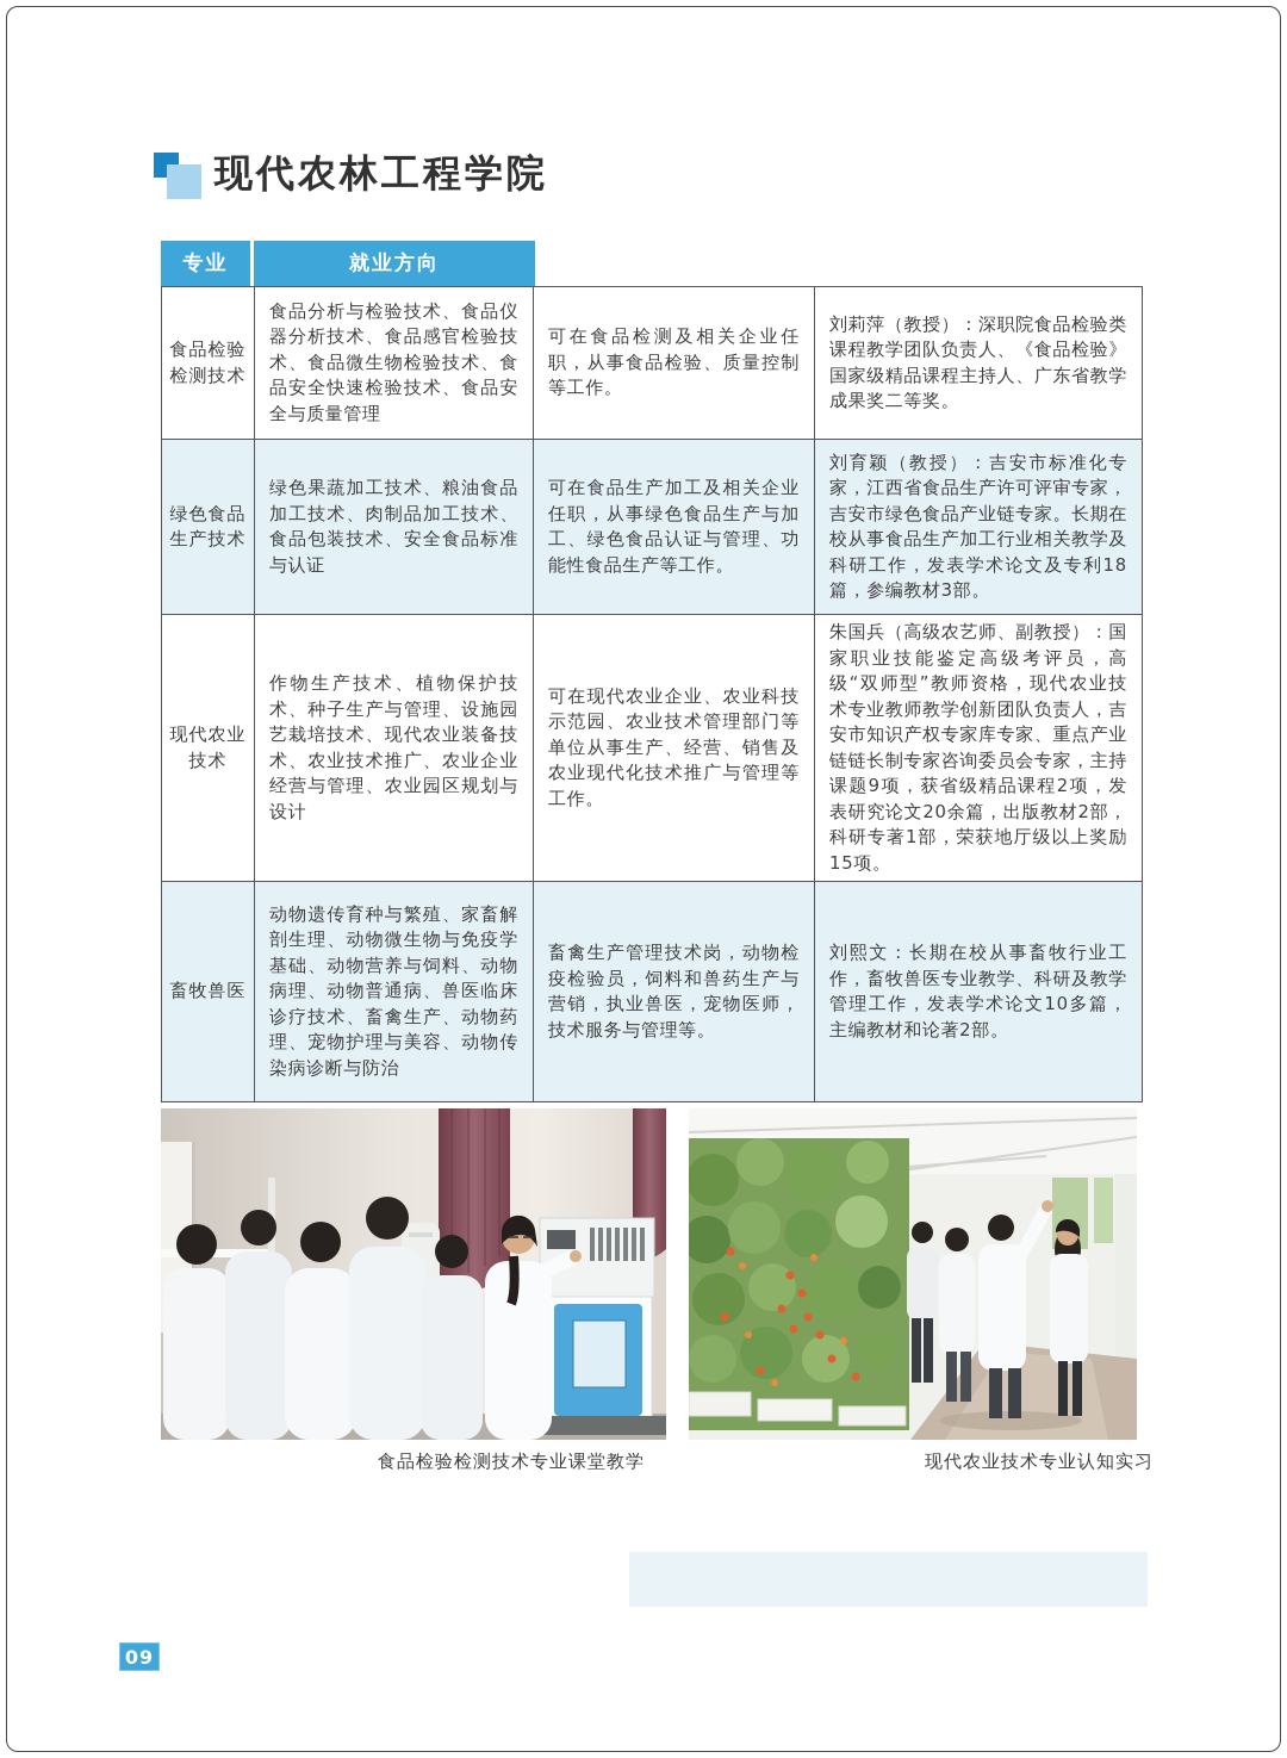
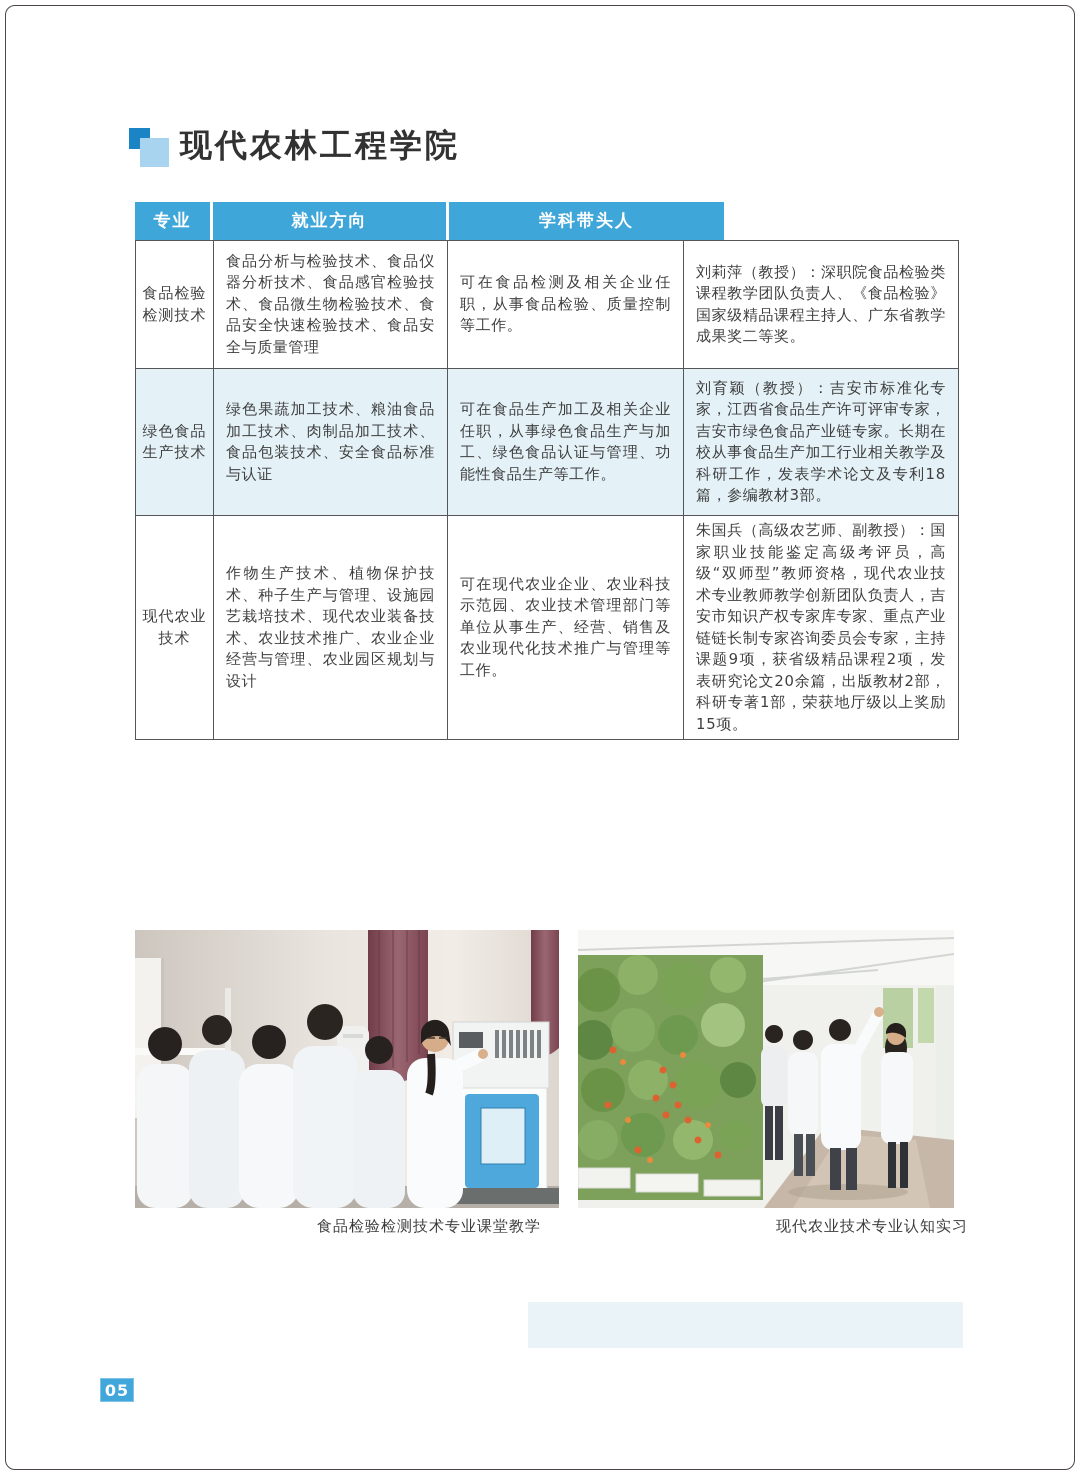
  现代农林工程学院
  专业
  就业方向
+ 学科带头人
  食品检验检测技术	食品分析与检验技术、食品仪器分析技术、食品感官检验技术、食品微生物检验技术、食品安全快速检验技术、食品安全与质量管理	可在食品检测及相关企业任职，从事食品检验、质量控制等工作。	刘莉萍（教授）：深职院食品检验类课程教学团队负责人、《食品检验》国家级精品课程主持人、广东省教学成果奖二等奖。
  绿色食品生产技术	绿色果蔬加工技术、粮油食品加工技术、肉制品加工技术、食品包装技术、安全食品标准与认证	可在食品生产加工及相关企业任职，从事绿色食品生产与加工、绿色食品认证与管理、功能性食品生产等工作。	刘育颖（教授）：吉安市标准化专家，江西省食品生产许可评审专家，吉安市绿色食品产业链专家。长期在校从事食品生产加工行业相关教学及科研工作，发表学术论文及专利18篇，参编教材3部。
  现代农业技术	作物生产技术、植物保护技术、种子生产与管理、设施园艺栽培技术、现代农业装备技术、农业技术推广、农业企业经营与管理、农业园区规划与设计	可在现代农业企业、农业科技示范园、农业技术管理部门等单位从事生产、经营、销售及农业现代化技术推广与管理等工作。	朱国兵（高级农艺师、副教授）：国家职业技能鉴定高级考评员，高级“双师型”教师资格，现代农业技术专业教师教学创新团队负责人，吉安市知识产权专家库专家、重点产业链链长制专家咨询委员会专家，主持课题9项，获省级精品课程2项，发表研究论文20余篇，出版教材2部，科研专著1部，荣获地厅级以上奖励15项。
- 畜牧兽医	动物遗传育种与繁殖、家畜解剖生理、动物微生物与免疫学基础、动物营养与饲料、动物病理、动物普通病、兽医临床诊疗技术、畜禽生产、动物药理、宠物护理与美容、动物传染病诊断与防治	畜禽生产管理技术岗，动物检疫检验员，饲料和兽药生产与营销，执业兽医，宠物医师，技术服务与管理等。	刘熙文：长期在校从事畜牧行业工作，畜牧兽医专业教学、科研及教学管理工作，发表学术论文10多篇，主编教材和论著2部。
  食品检验检测技术专业课堂教学
  现代农业技术专业认知实习
- 09
+ 05
